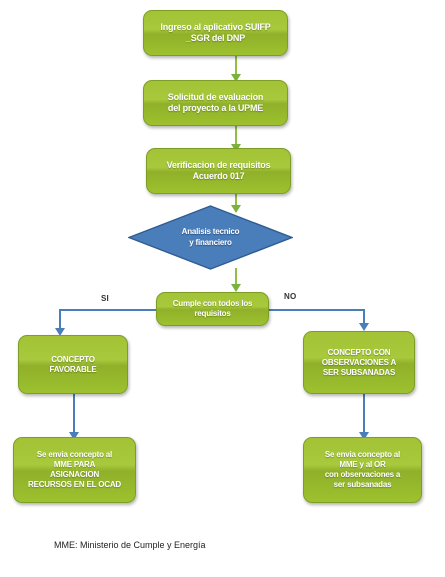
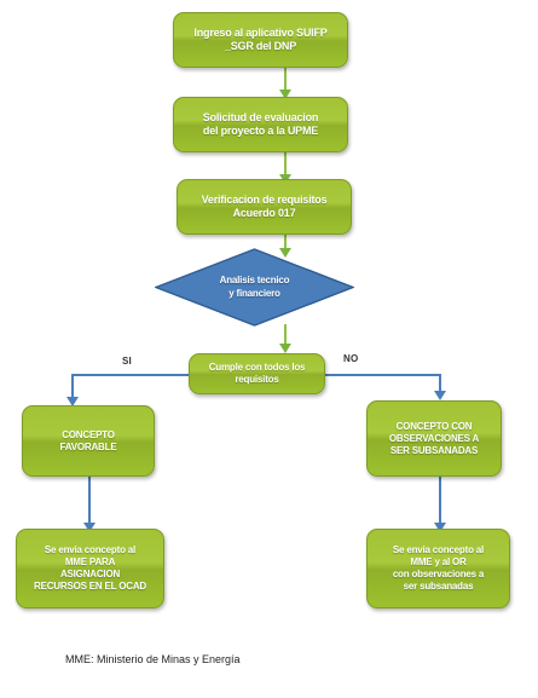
  Ingreso al aplicativo SUIFP
  _SGR del DNP
  Solicitud de evaluacion
  del proyecto a la UPME
  Verificacion de requisitos
  Acuerdo 017
  Analisis tecnico
  y financiero
  Cumple con todos los
  requisitos
  SI
  NO
  CONCEPTO
  FAVORABLE
  CONCEPTO CON
  OBSERVACIONES A
  SER SUBSANADAS
  Se envia concepto al
  MME PARA
  ASIGNACION
  RECURSOS EN EL OCAD
  Se envia concepto al
  MME y al OR
  con observaciones a
  ser subsanadas
- MME: Ministerio de Cumple y Energía
+ MME: Ministerio de Minas y Energía
